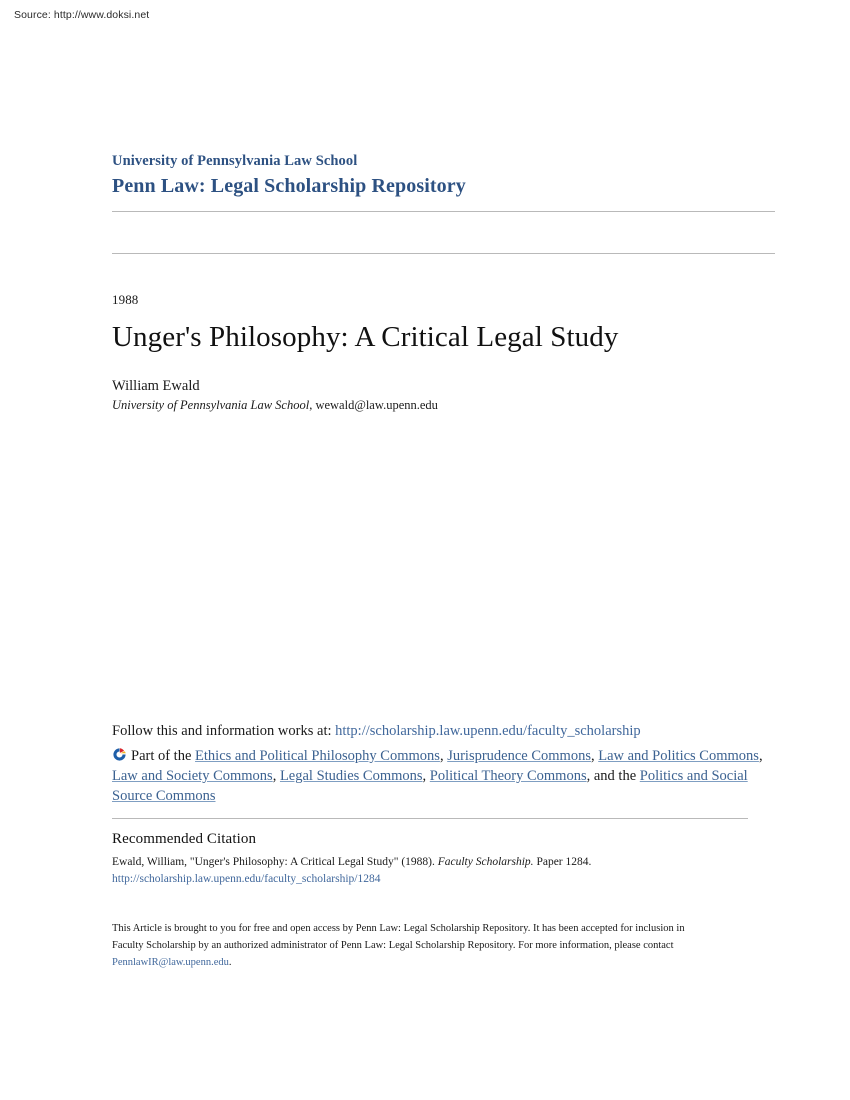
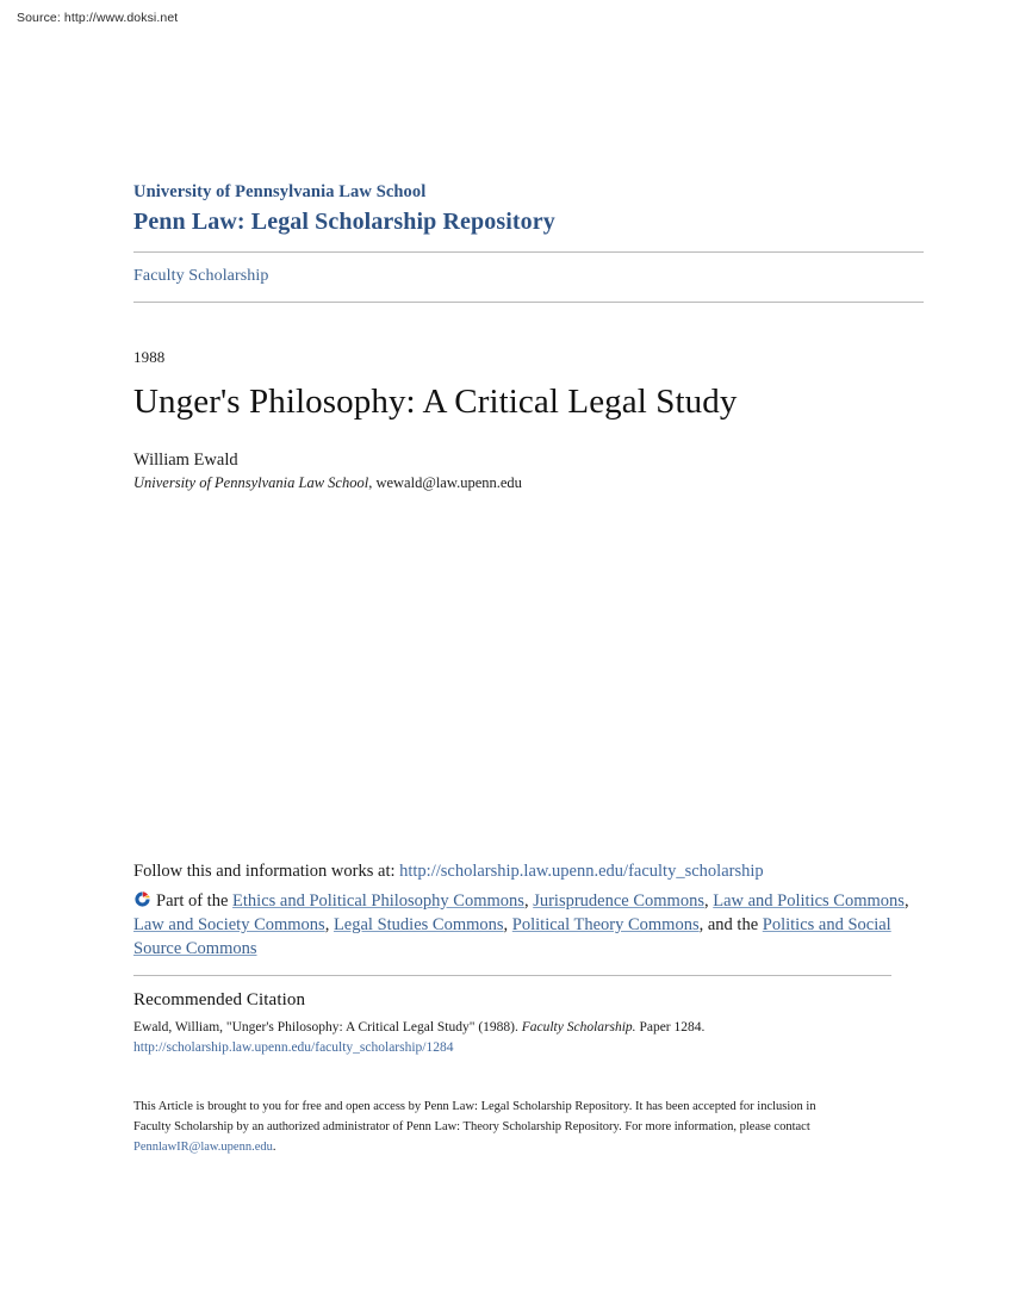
  Source: http://www.doksi.net
  University of Pennsylvania Law School
  Penn Law: Legal Scholarship Repository
+ Faculty Scholarship
  1988
  Unger's Philosophy: A Critical Legal Study
  William Ewald
  University of Pennsylvania Law School, wewald@law.upenn.edu
  Follow this and information works at: http://scholarship.law.upenn.edu/faculty_scholarship
  Part of the Ethics and Political Philosophy Commons, Jurisprudence Commons, Law and Politics Commons, Law and Society Commons, Legal Studies Commons, Political Theory Commons, and the Politics and Social Source Commons
  Recommended Citation
  Ewald, William, "Unger's Philosophy: A Critical Legal Study" (1988). Faculty Scholarship. Paper 1284.
  http://scholarship.law.upenn.edu/faculty_scholarship/1284
- This Article is brought to you for free and open access by Penn Law: Legal Scholarship Repository. It has been accepted for inclusion in Faculty Scholarship by an authorized administrator of Penn Law: Legal Scholarship Repository. For more information, please contact PennlawIR@law.upenn.edu.
+ This Article is brought to you for free and open access by Penn Law: Legal Scholarship Repository. It has been accepted for inclusion in Faculty Scholarship by an authorized administrator of Penn Law: Theory Scholarship Repository. For more information, please contact PennlawIR@law.upenn.edu.
